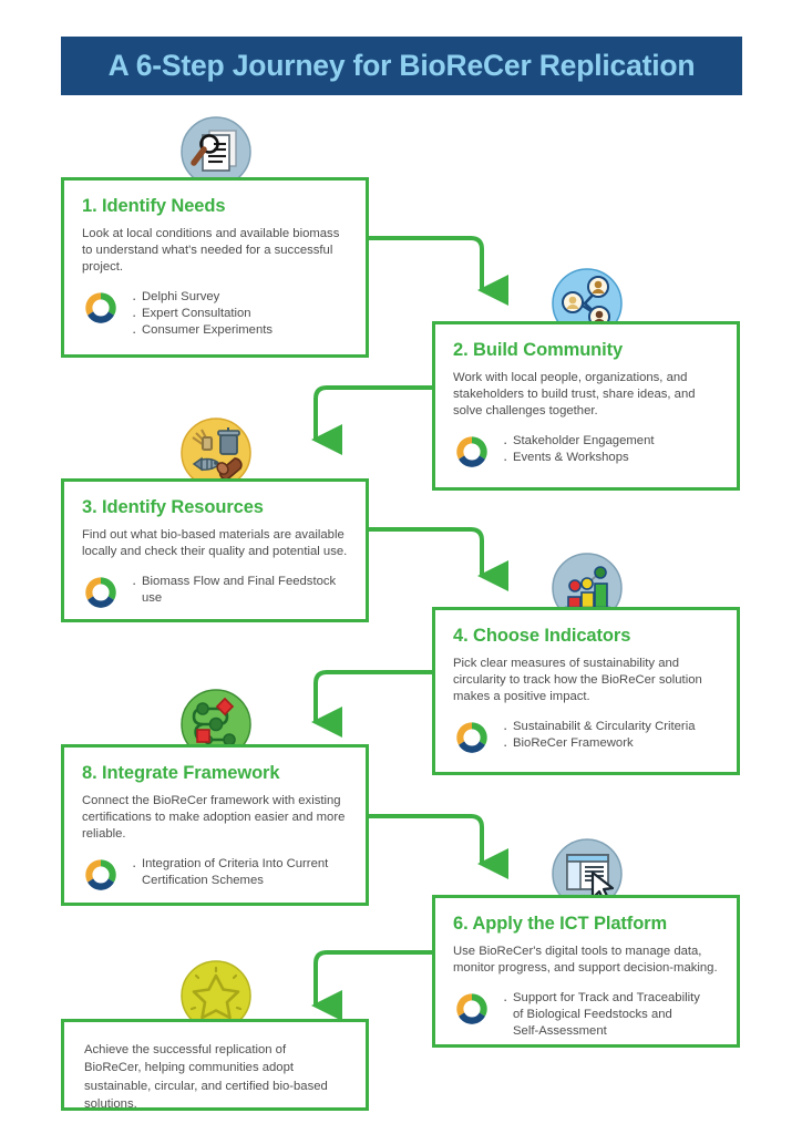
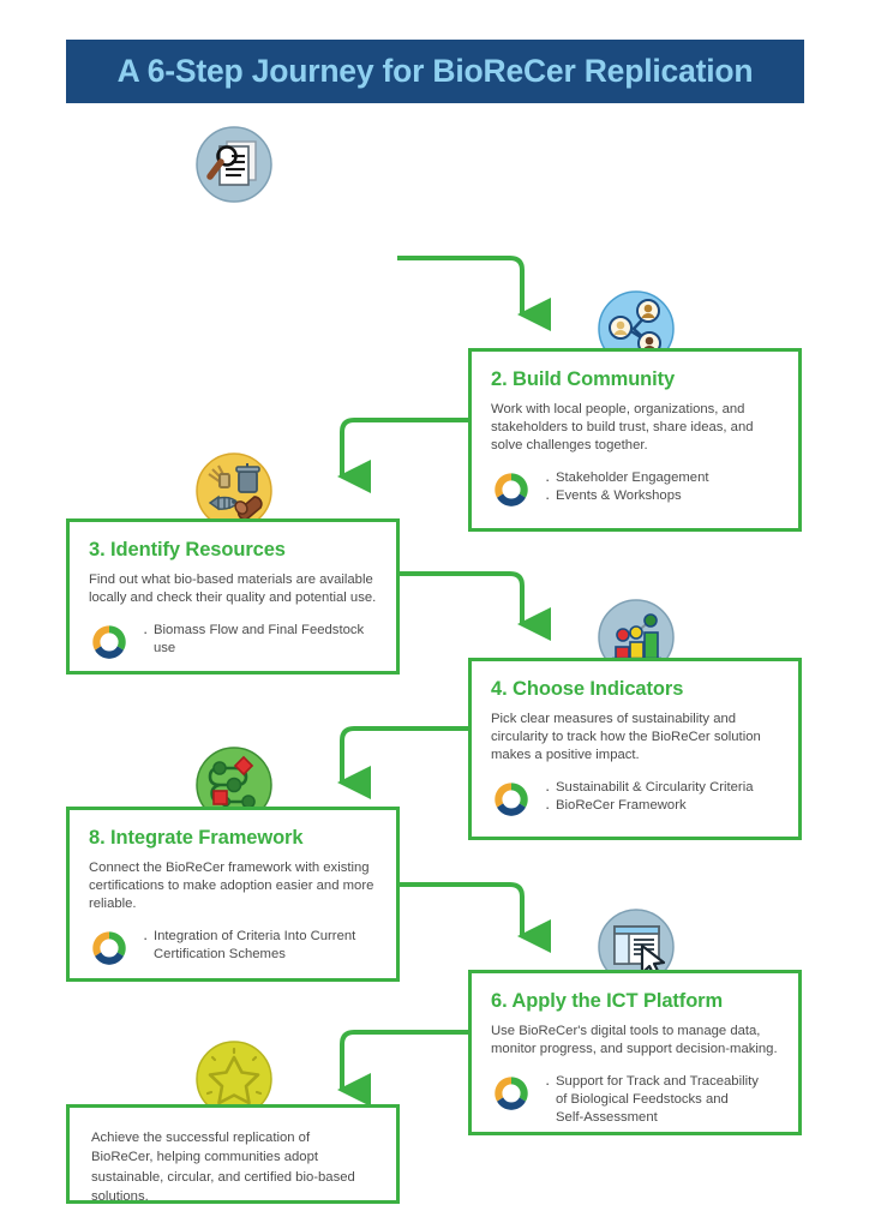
  A 6-Step Journey for BioReCer Replication
- 1. Identify Needs
- Look at local conditions and available biomass to understand what's needed for a successful project.
- Delphi Survey
- Expert Consultation
- Consumer Experiments
  2. Build Community
  Work with local people, organizations, and stakeholders to build trust, share ideas, and solve challenges together.
  Stakeholder Engagement
  Events & Workshops
  3. Identify Resources
  Find out what bio-based materials are available locally and check their quality and potential use.
  Biomass Flow and Final Feedstock use
  4. Choose Indicators
  Pick clear measures of sustainability and circularity to track how the BioReCer solution makes a positive impact.
  Sustainabilit & Circularity Criteria
  BioReCer Framework
  8. Integrate Framework
  Connect the BioReCer framework with existing certifications to make adoption easier and more reliable.
  Integration of Criteria Into Current
  Certification Schemes
  6. Apply the ICT Platform
  Use BioReCer's digital tools to manage data, monitor progress, and support decision-making.
  Support for Track and Traceability
  of Biological Feedstocks and
  Self-Assessment
  Achieve the successful replication of BioReCer, helping communities adopt sustainable, circular, and certified bio-based solutions.
